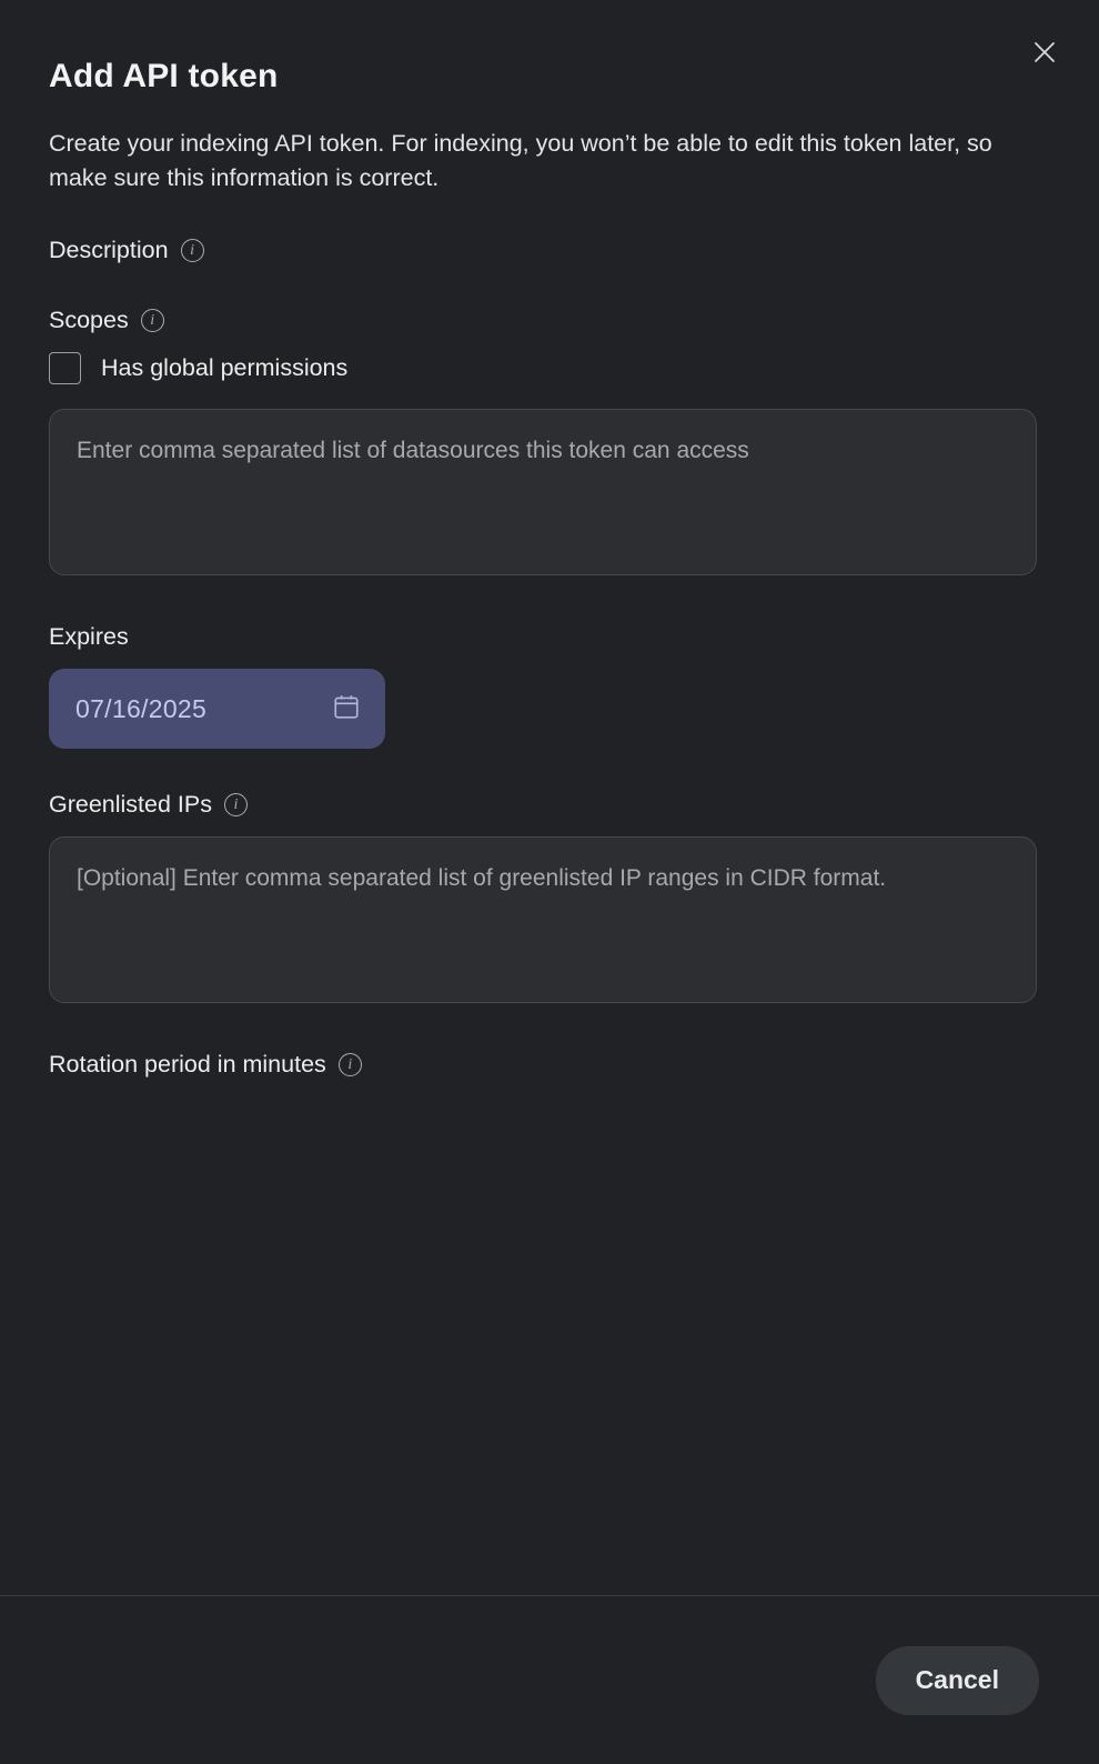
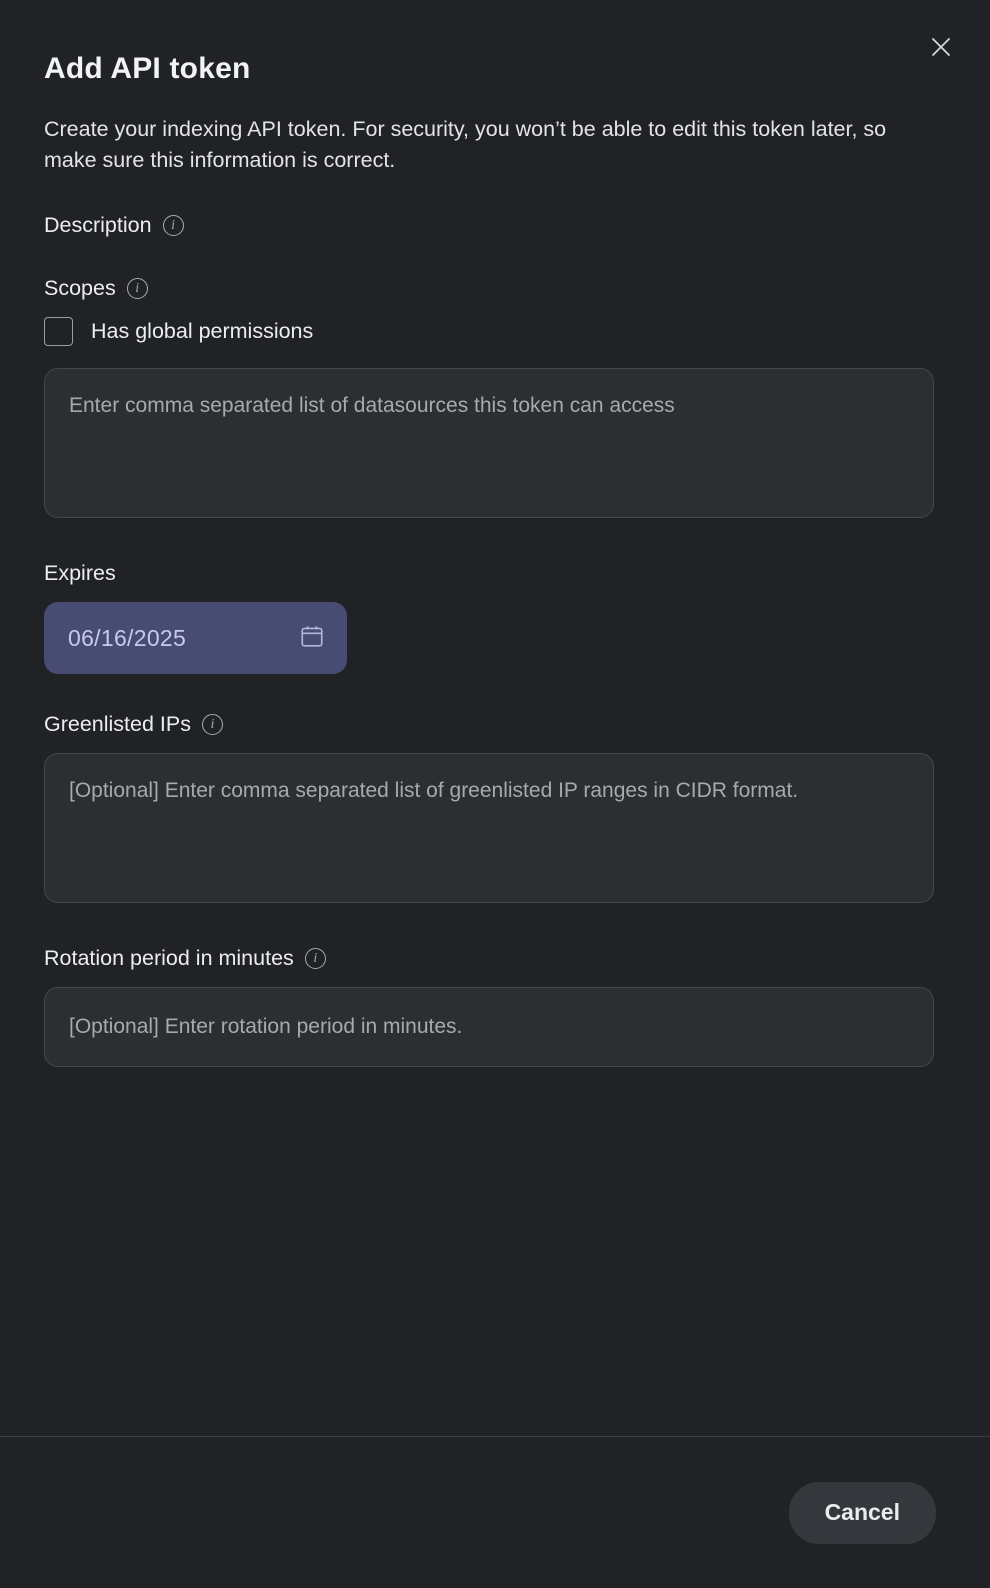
  Add API token
- Create your indexing API token. For indexing, you won’t be able to edit this token later, so make sure this information is correct.
+ Create your indexing API token. For security, you won’t be able to edit this token later, so make sure this information is correct.
  Description
  i
  Scopes
  i
  Has global permissions
  Enter comma separated list of datasources this token can access
  Expires
- 07/16/2025
+ 06/16/2025
  Greenlisted IPs
  i
  [Optional] Enter comma separated list of greenlisted IP ranges in CIDR format.
  Rotation period in minutes
  i
+ [Optional] Enter rotation period in minutes.
  Cancel
